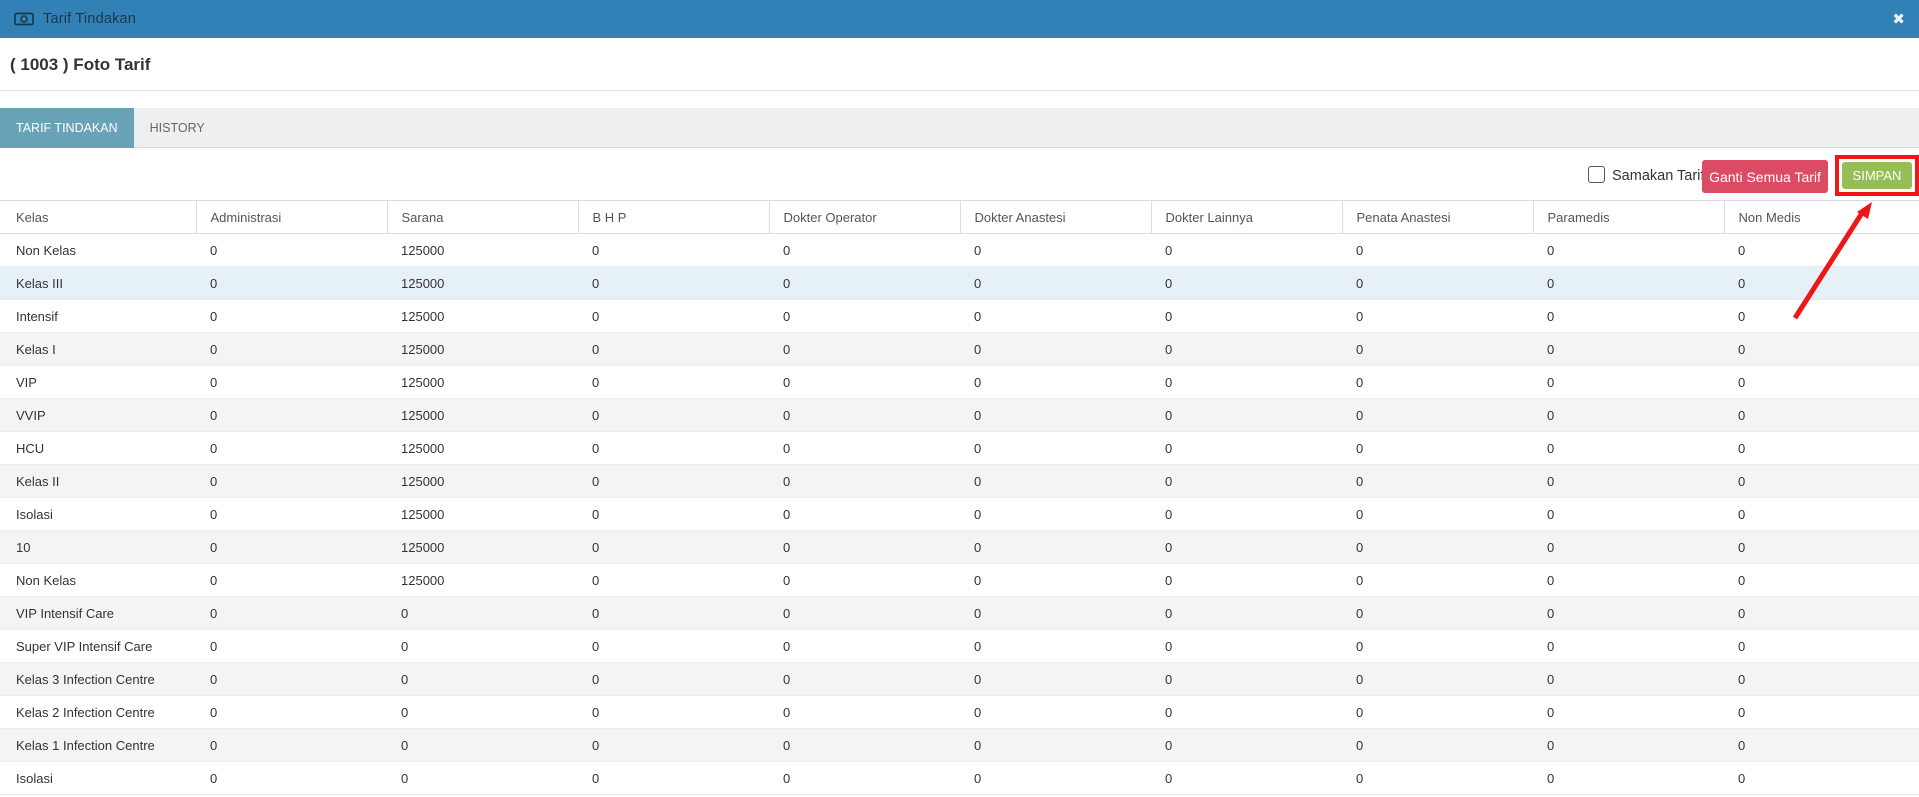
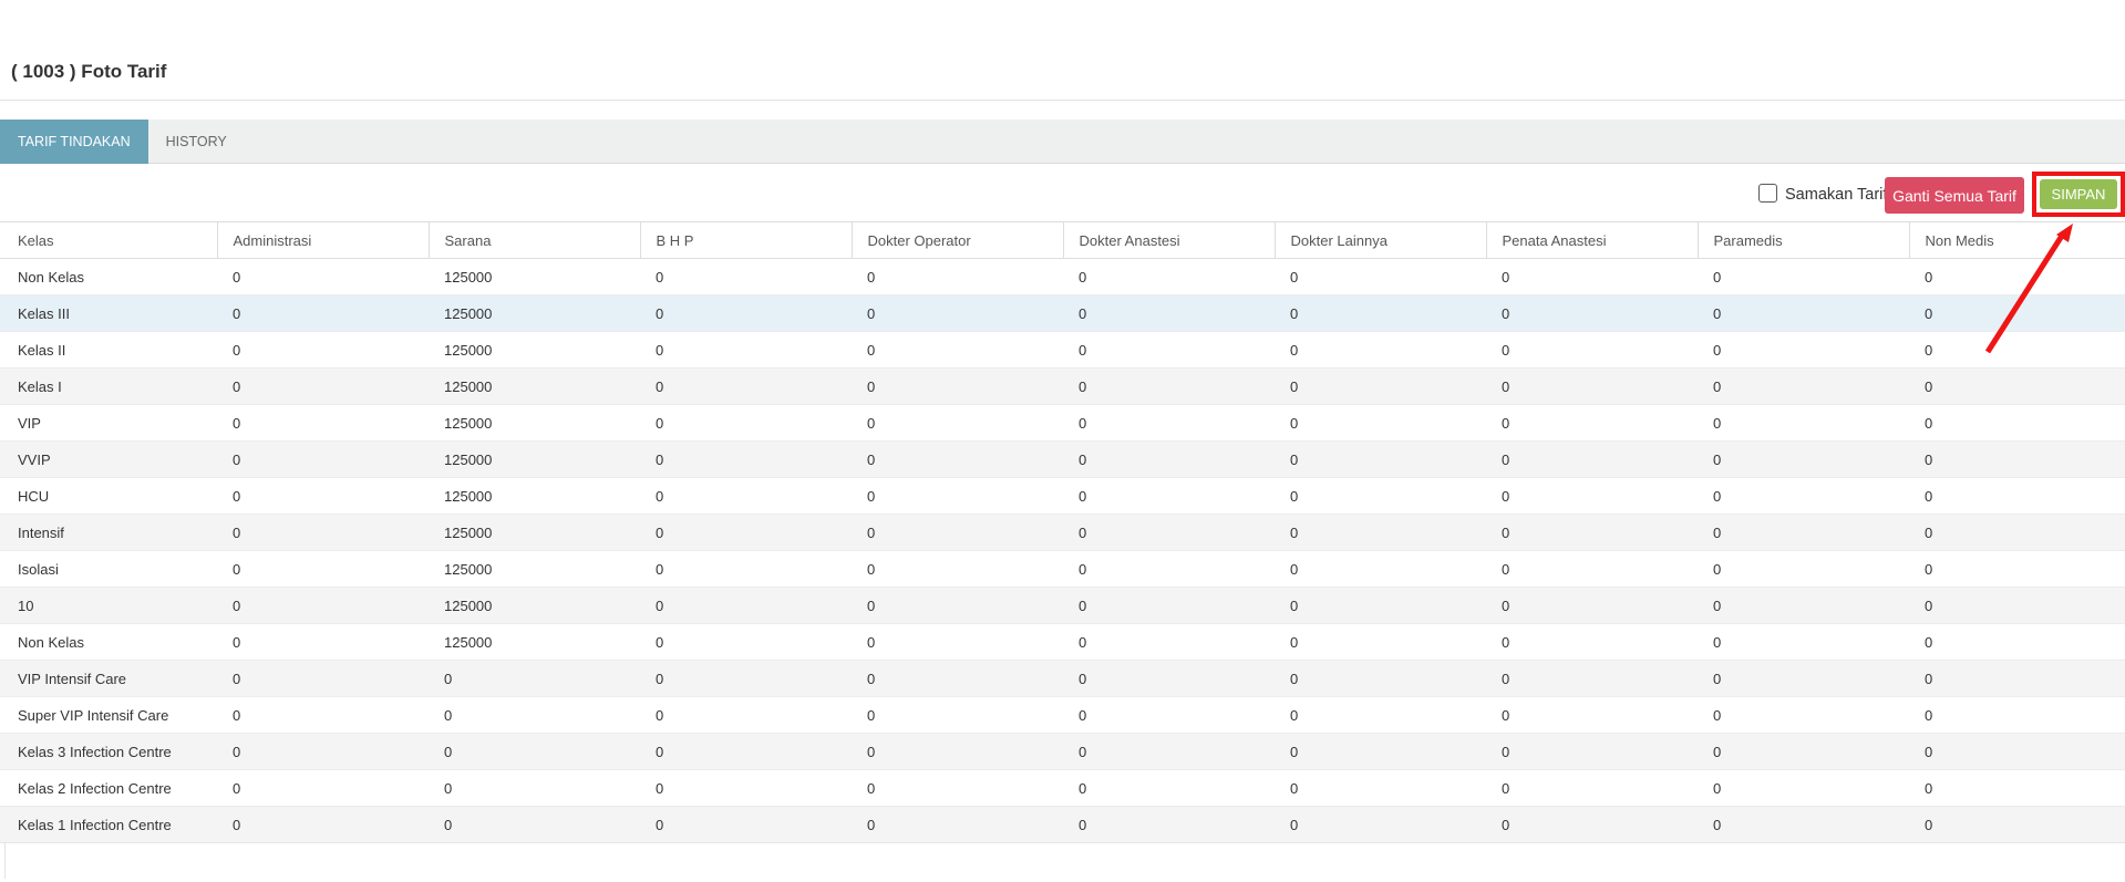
- Tarif Tindakan
- ✖
  ( 1003 ) Foto Tarif
  TARIF TINDAKAN
  HISTORY
  Samakan Tari
  Ganti Semua Tarif
  SIMPAN
  Kelas	Administrasi	Sarana	B H P	Dokter Operator	Dokter Anastesi	Dokter Lainnya	Penata Anastesi	Paramedis	Non Medis
  Non Kelas	0	125000	0	0	0	0	0	0	0
  Kelas III	0	125000	0	0	0	0	0	0	0
- Intensif	0	125000	0	0	0	0	0	0	0
+ Kelas II	0	125000	0	0	0	0	0	0	0
  Kelas I	0	125000	0	0	0	0	0	0	0
  VIP	0	125000	0	0	0	0	0	0	0
  VVIP	0	125000	0	0	0	0	0	0	0
  HCU	0	125000	0	0	0	0	0	0	0
- Kelas II	0	125000	0	0	0	0	0	0	0
+ Intensif	0	125000	0	0	0	0	0	0	0
  Isolasi	0	125000	0	0	0	0	0	0	0
  10	0	125000	0	0	0	0	0	0	0
  Non Kelas	0	125000	0	0	0	0	0	0	0
  VIP Intensif Care	0	0	0	0	0	0	0	0	0
  Super VIP Intensif Care	0	0	0	0	0	0	0	0	0
  Kelas 3 Infection Centre	0	0	0	0	0	0	0	0	0
  Kelas 2 Infection Centre	0	0	0	0	0	0	0	0	0
  Kelas 1 Infection Centre	0	0	0	0	0	0	0	0	0
- Isolasi	0	0	0	0	0	0	0	0	0
